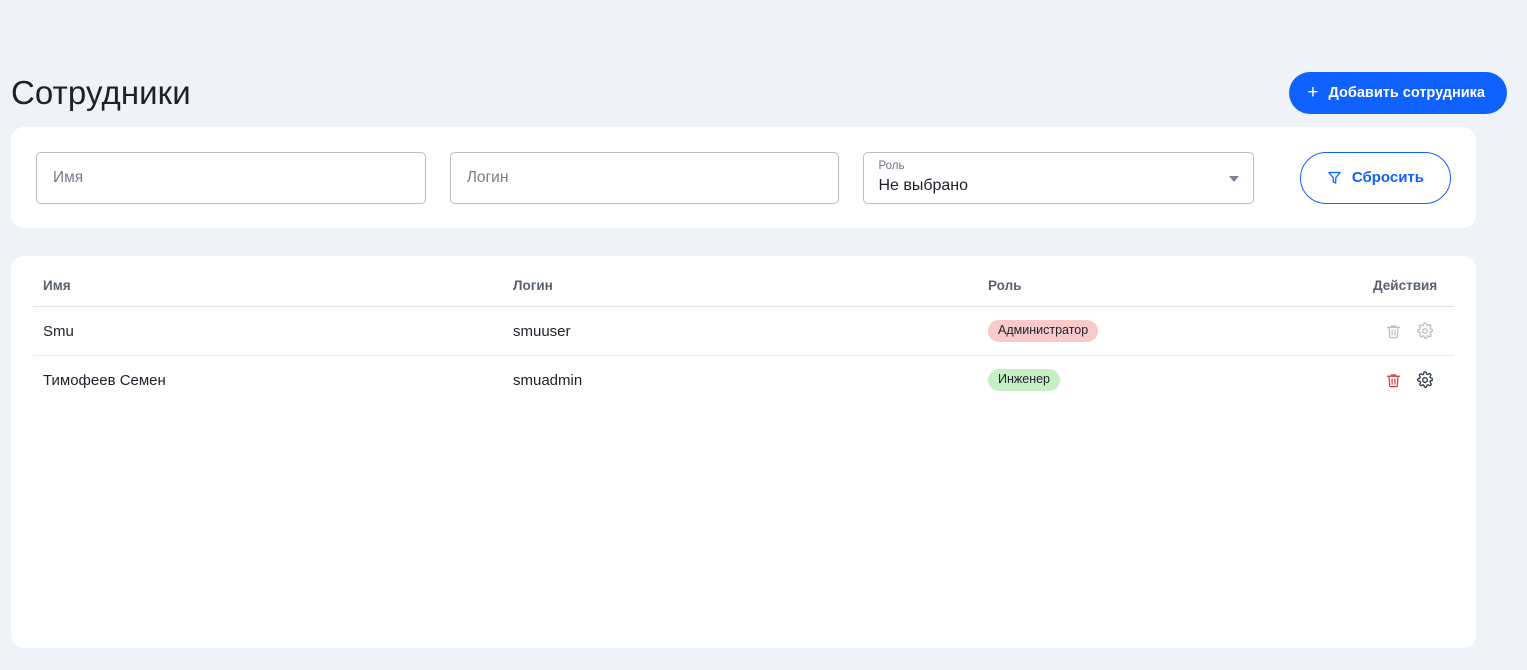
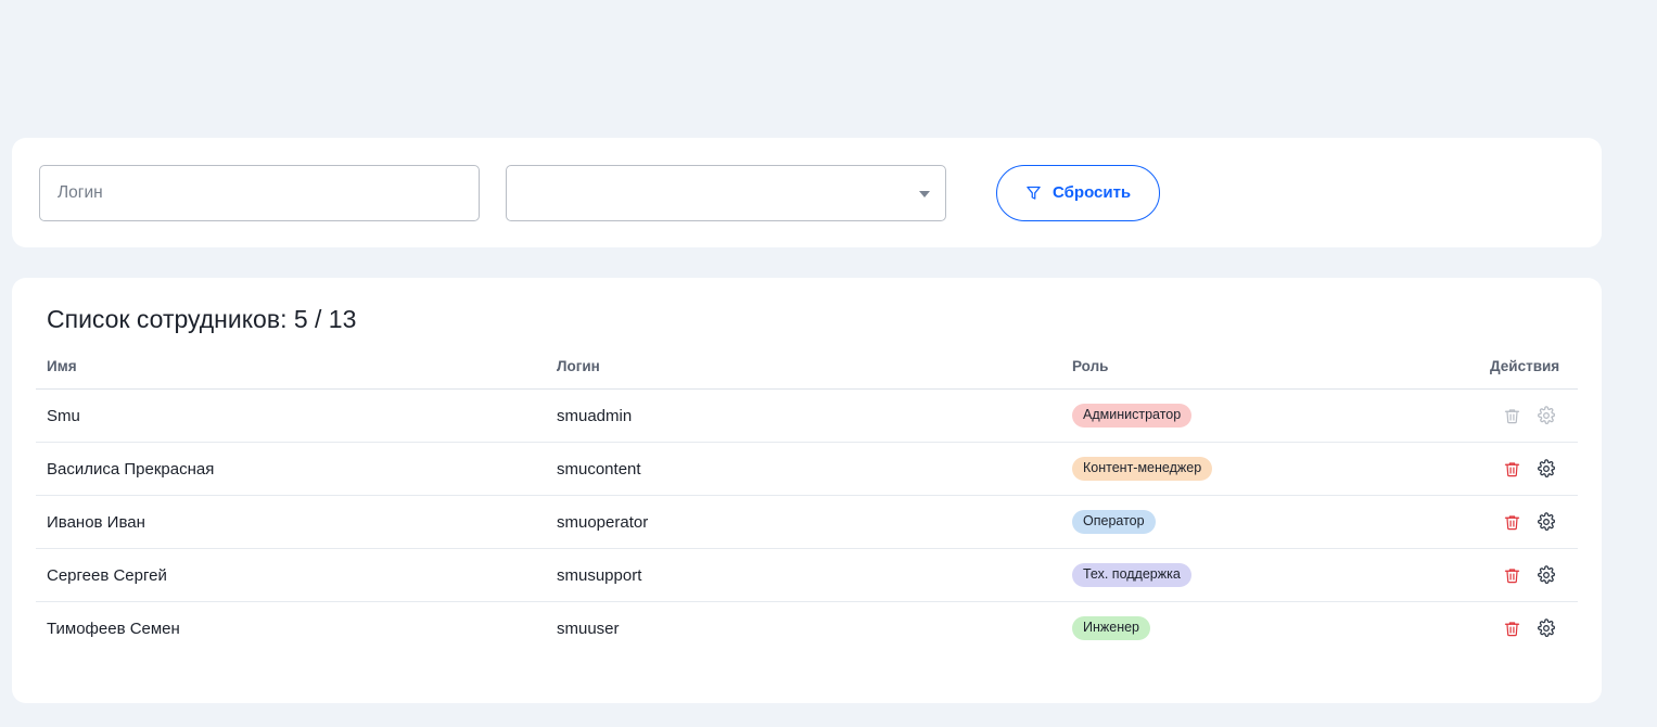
- Сотрудники
- +
- Добавить сотрудника
- Имя
  Логин
- Роль
- Не выбрано
  Сбросить
+ Список сотрудников: 5 / 13
  Имя	Логин	Роль	Действия
- Smu	smuuser	Администратор
+ Smu	smuadmin	Администратор
+ Василиса Прекрасная	smucontent	Контент-менеджер
+ Иванов Иван	smuoperator	Оператор
+ Сергеев Сергей	smusupport	Тех. поддержка
- Тимофеев Семен	smuadmin	Инженер
+ Тимофеев Семен	smuuser	Инженер
